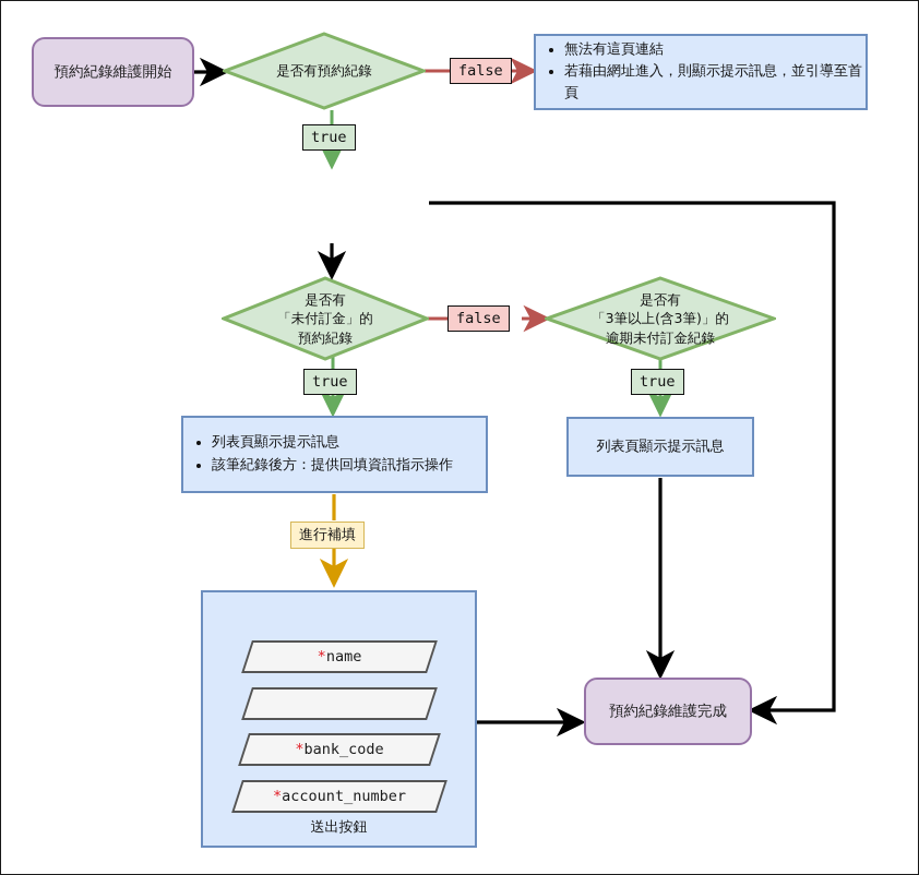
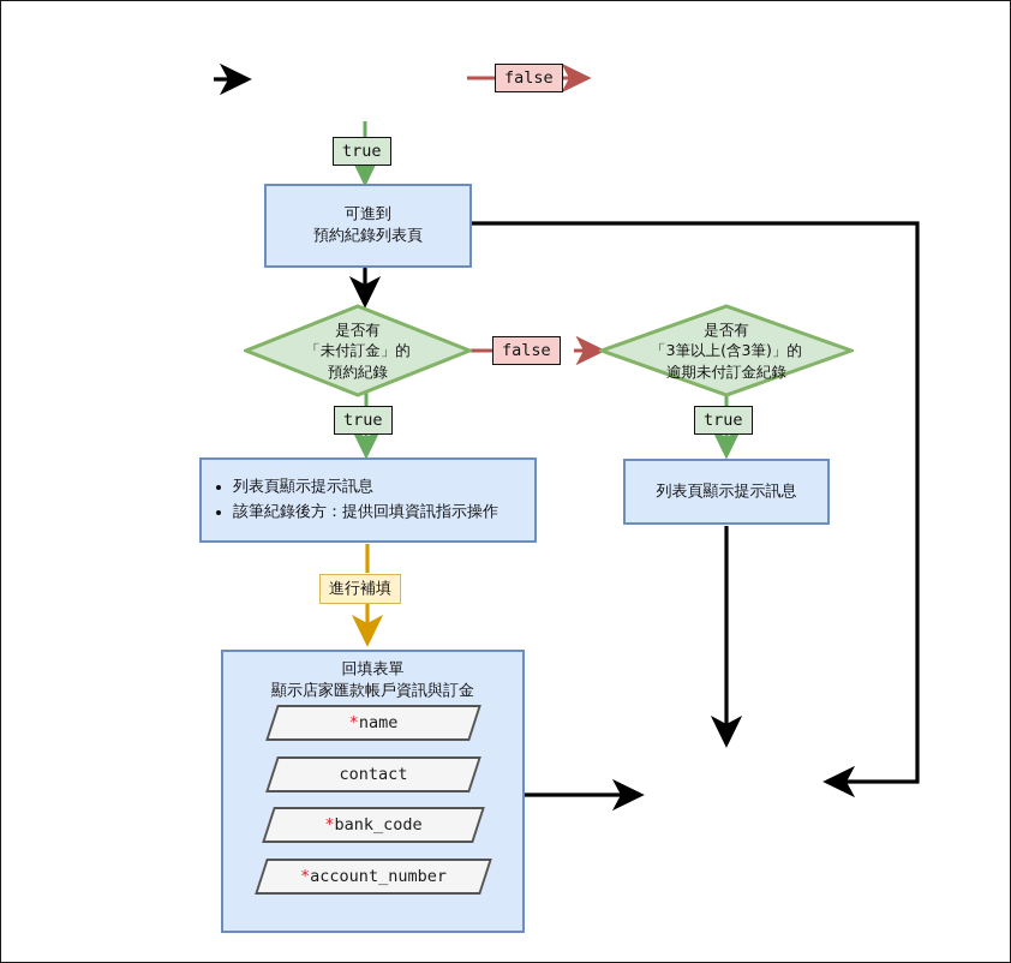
- 預約紀錄維護開始
- 是否有預約紀錄
  false
- 無法有這頁連結
- 若藉由網址進入，則顯示提示訊息，並引導至首頁
  true
+ 可進到
+ 預約紀錄列表頁
  是否有
  「未付訂金」的
  預約紀錄
  false
  是否有
  「3筆以上(含3筆)」的
  逾期未付訂金紀錄
  true
  true
  列表頁顯示提示訊息
  該筆紀錄後方：提供回填資訊指示操作
  列表頁顯示提示訊息
  進行補填
+ 回填表單
+ 顯示店家匯款帳戶資訊與訂金
  *
  name
+ contact
  *
  bank_code
  *
  account_number
- 送出按鈕
- 預約紀錄維護完成
